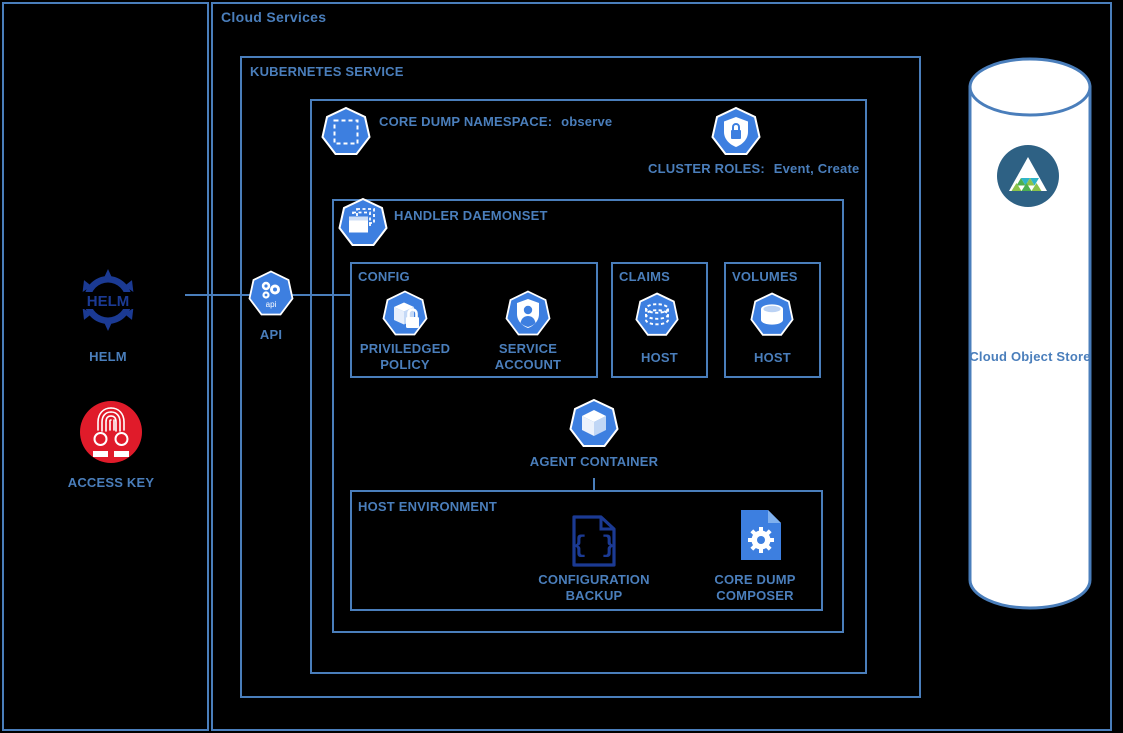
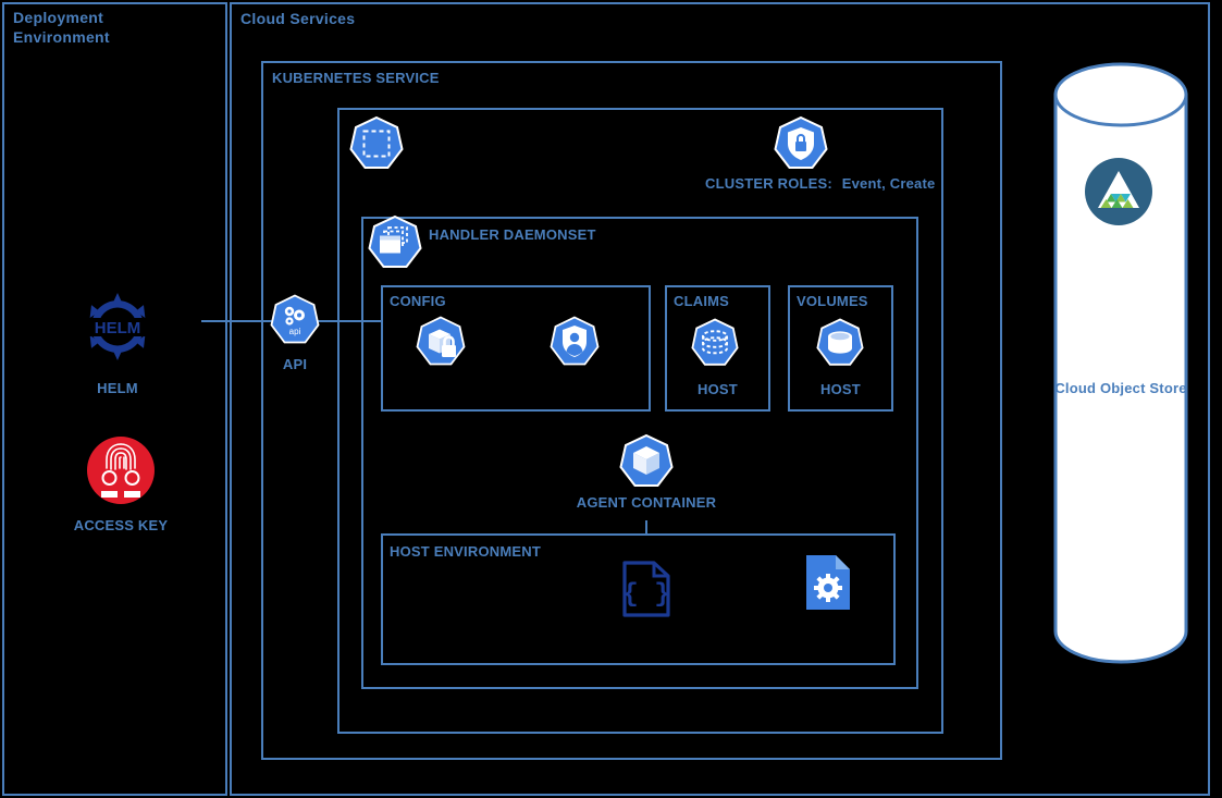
+ Deployment
+ Environment
  HELM
  HELM
  ACCESS KEY
  Cloud Services
  KUBERNETES SERVICE
- CORE DUMP NAMESPACE: observe
  CLUSTER ROLES: Event, Create
  HANDLER DAEMONSET
  CONFIG
- PRIVILEDGED
- POLICY
- SERVICE
- ACCOUNT
  CLAIMS
  HOST
  VOLUMES
  HOST
  AGENT CONTAINER
  HOST ENVIRONMENT
  { }
- CONFIGURATION
- BACKUP
- CORE DUMP
- COMPOSER
  api
  API
  Cloud Object Store
